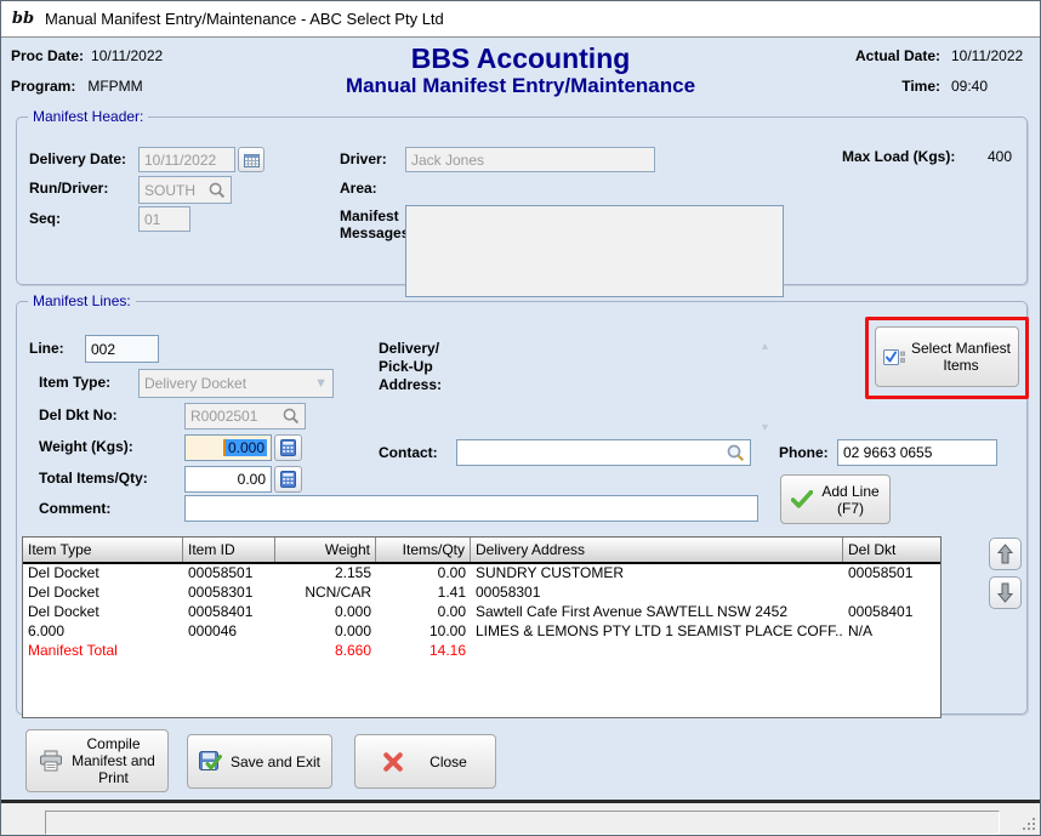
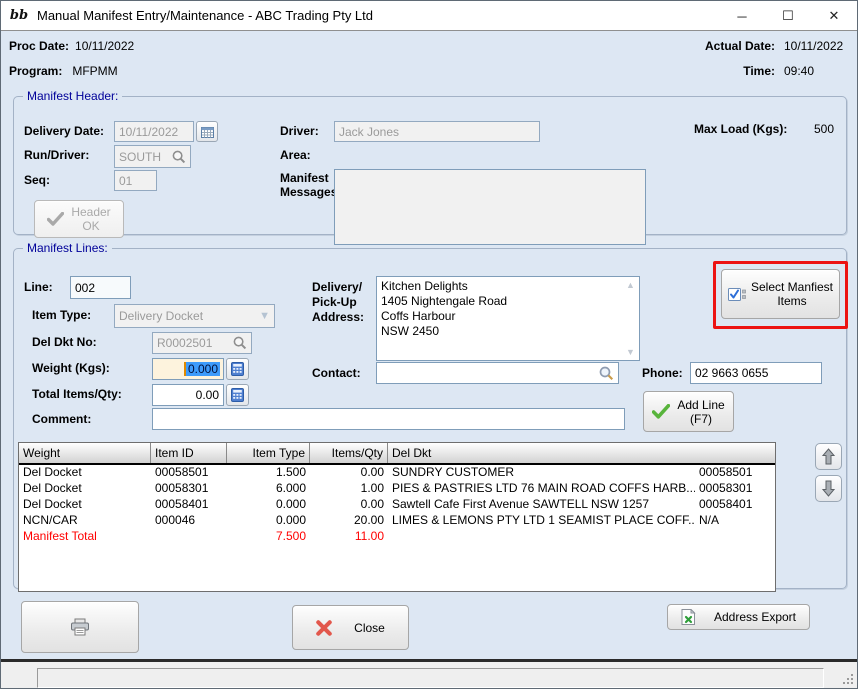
  bb
- Manual Manifest Entry/Maintenance - ABC Select Pty Ltd
+ Manual Manifest Entry/Maintenance - ABC Trading Pty Ltd
+ ─
+ ☐
+ ✕
  Proc Date:
  10/11/2022
  Program:
  MFPMM
- BBS Accounting
- Manual Manifest Entry/Maintenance
  Actual Date:
  10/11/2022
  Time:
  09:40
  Manifest Header:
  Delivery Date:
  10/11/2022
  Run/Driver:
  SOUTH
  Seq:
  01
+ Header
+ OK
  Driver:
  Jack Jones
  Area:
  Manifest
  Message
  Max Load (Kgs):
- 400
+ 500
  Manifest Lines:
  Line:
  002
  Item Type:
  Delivery Docket
  ▼
  Del Dkt No:
  R0002501
  Weight (Kgs):
  0.000
  Total Items/Qty:
  0.00
  Comment:
  Delivery/
  Pick-Up
  Address:
+ Kitchen Delights
+ 1405 Nightengale Road
+ Coffs Harbour
+ NSW 2450
  ▲
  ▼
  Contact:
  Phone:
  02 9663 0655
  Select Manfiest
  Items
  Add Line
  (F7)
- Item Type
+ Weight
  Item ID
- Weight
+ Item Type
  Items/Qty
- Delivery Address
  Del Dkt
  Del Docket
  00058501
- 2.155
+ 1.500
  0.00
  SUNDRY CUSTOMER
  00058501
  Del Docket
  00058301
- NCN/CAR
+ 6.000
- 1.41
+ 1.00
+ PIES & PASTRIES LTD 76 MAIN ROAD COFFS HARB...
  00058301
  Del Docket
  00058401
  0.000
  0.00
- Sawtell Cafe First Avenue SAWTELL NSW 2452
+ Sawtell Cafe First Avenue SAWTELL NSW 1257
  00058401
- 6.000
+ NCN/CAR
  000046
  0.000
- 10.00
+ 20.00
  LIMES & LEMONS PTY LTD 1 SEAMIST PLACE COFF..
  N/A
  Manifest Total
- 8.660
+ 7.500
- 14.16
+ 11.00
- Compile
- Manifest and
- Print
- Save and Exit
  Close
+ Address Export
